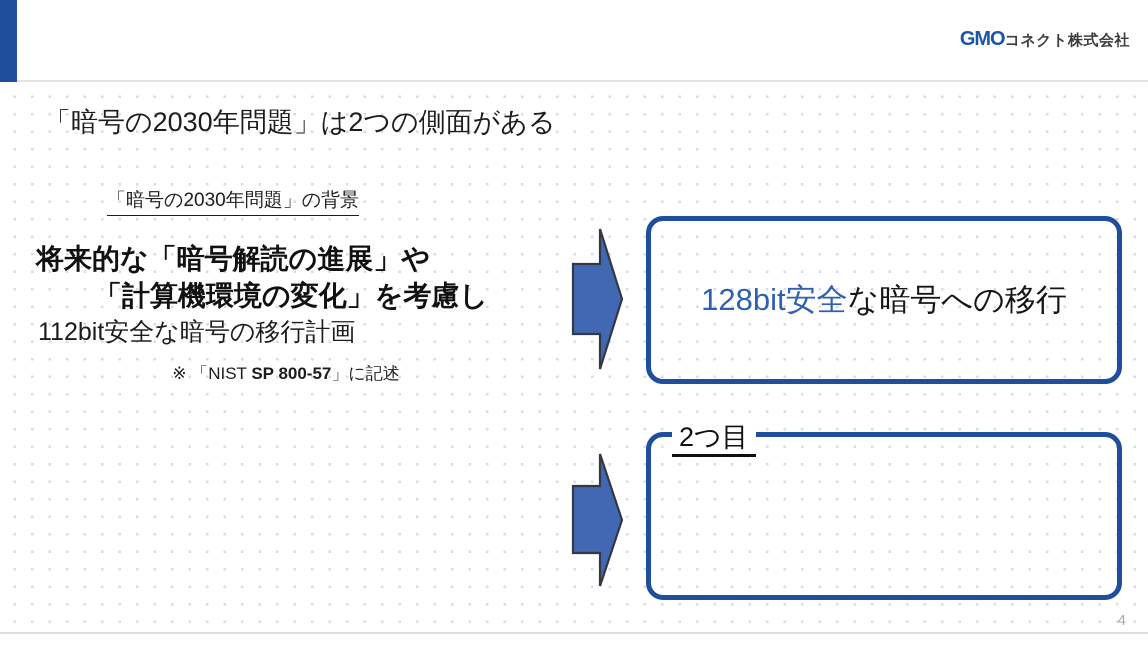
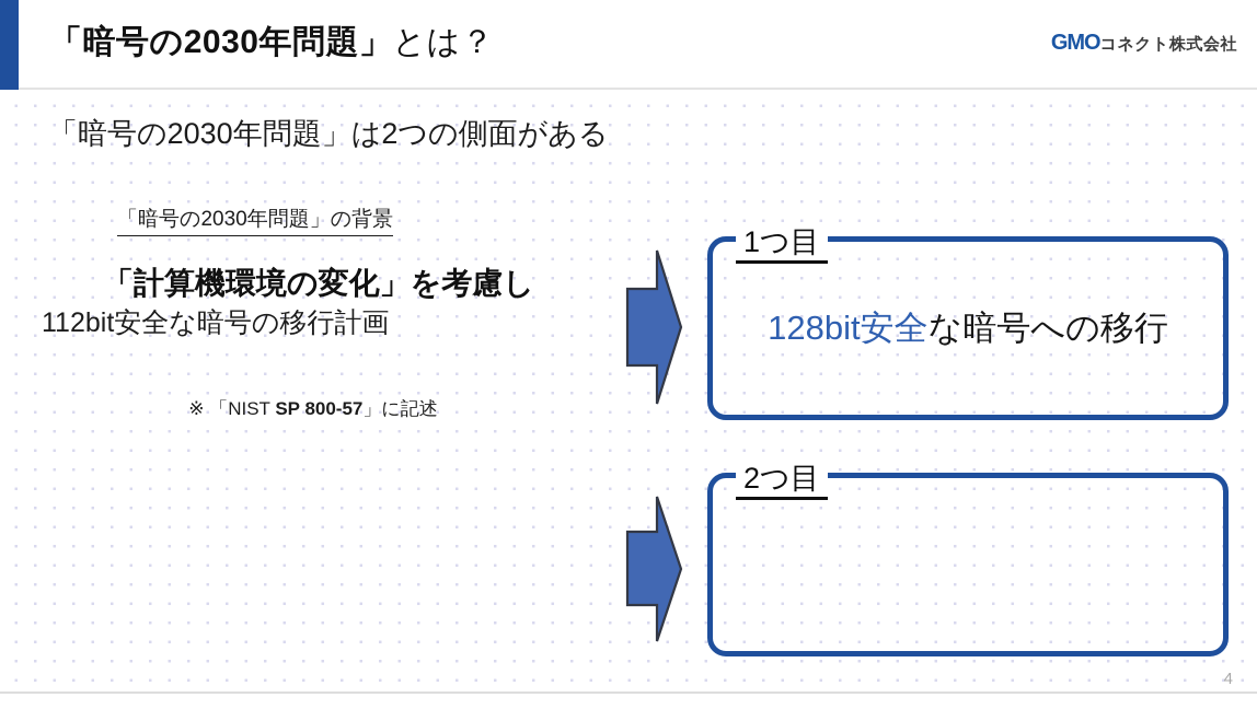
+ 「暗号の2030年問題」とは？
  GMOコネクト株式会社
  「暗号の2030年問題」は2つの側面がある
  「暗号の2030年問題」の背景
- 将来的な「暗号解読の進展」や
  「計算機環境の変化」を考慮し
  112bit安全な暗号の移行計画
  ※ 「NIST SP 800-57」に記述
+ 1つ目
  128bit安全な暗号への移行
  2つ目
  4
